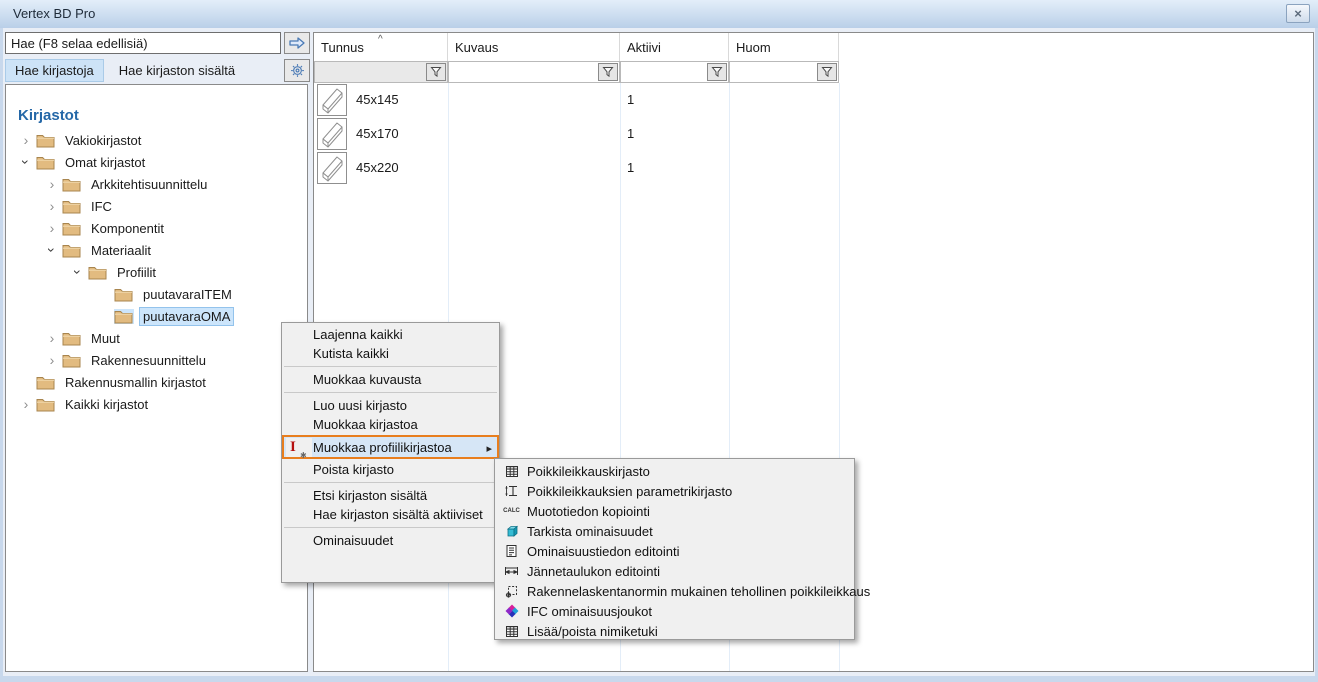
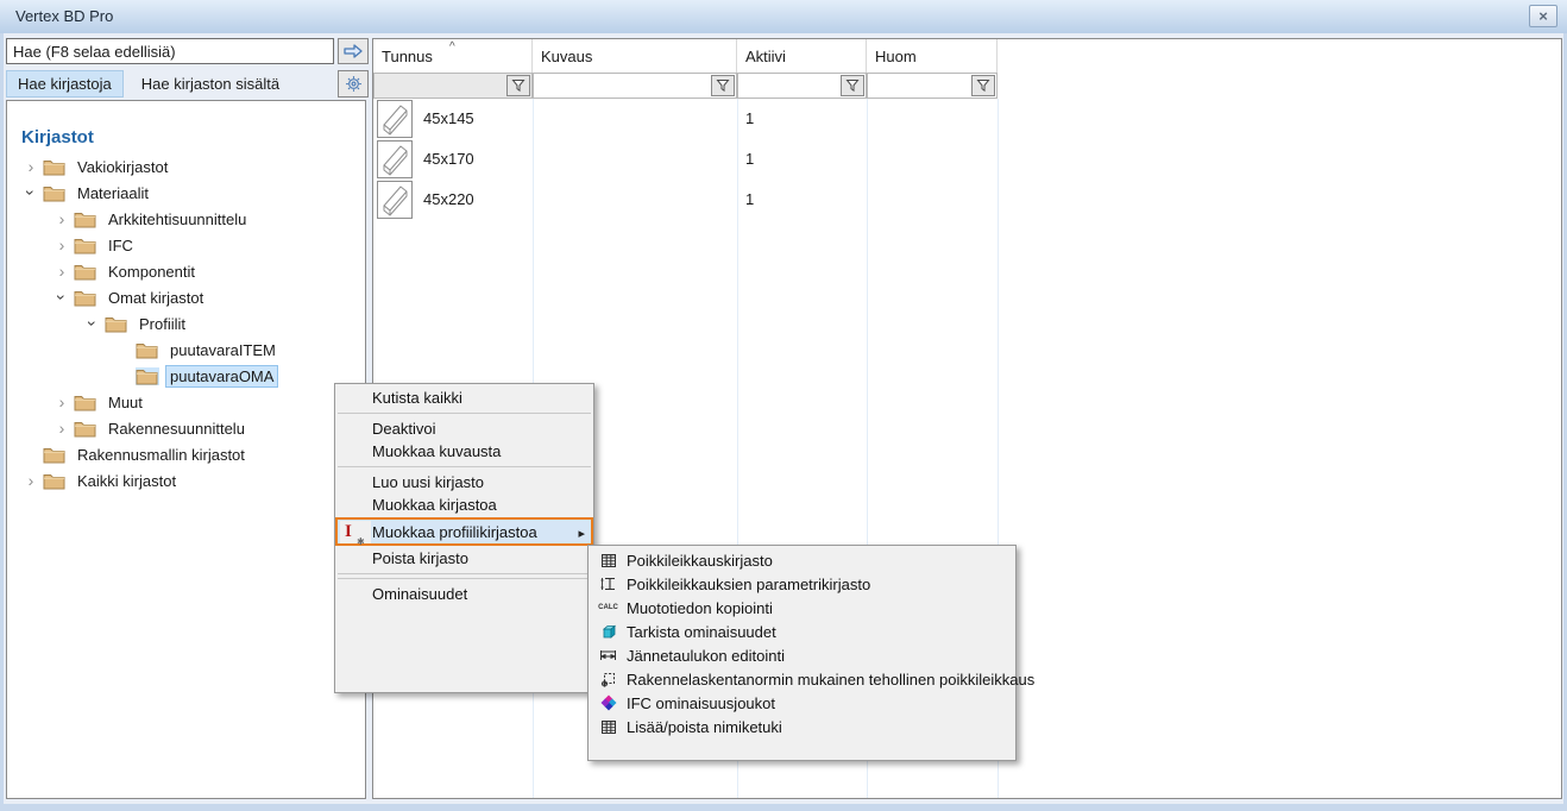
  Vertex BD Pro
  ×
  Hae (F8 selaa edellisiä)
  Hae kirjastoja
  Hae kirjaston sisältä
  Kirjastot
  ›
  Vakiokirjastot
- Omat kirjastot
+ Materiaalit
  ›
  Arkkitehtisuunnittelu
  ›
  IFC
  ›
  Komponentit
- Materiaalit
+ Omat kirjastot
  Profiilit
  puutavaraITEM
  puutavaraOMA
  ›
  Muut
  ›
  Rakennesuunnittelu
  Rakennusmallin kirjastot
  ›
  Kaikki kirjastot
  Tunnus
  ^
  Kuvaus
  Aktiivi
  Huom
  45x145
  1
  45x170
  1
  45x220
  1
- Laajenna kaikki
  Kutista kaikki
+ Deaktivoi
  Muokkaa kuvausta
  Luo uusi kirjasto
  Muokkaa kirjastoa
  I
  ✱
  Muokkaa profiilikirjastoa
  ▸
  Poista kirjasto
- Etsi kirjaston sisältä
- Hae kirjaston sisältä aktiiviset
  Ominaisuudet
  Poikkileikkauskirjasto
  Poikkileikkauksien parametrikirjasto
  Muototiedon kopiointi
  Tarkista ominaisuudet
- Ominaisuustiedon editointi
  Jännetaulukon editointi
  Rakennelaskentanormin mukainen tehollinen poikkileikkaus
  IFC ominaisuusjoukot
  Lisää/poista nimiketuki
